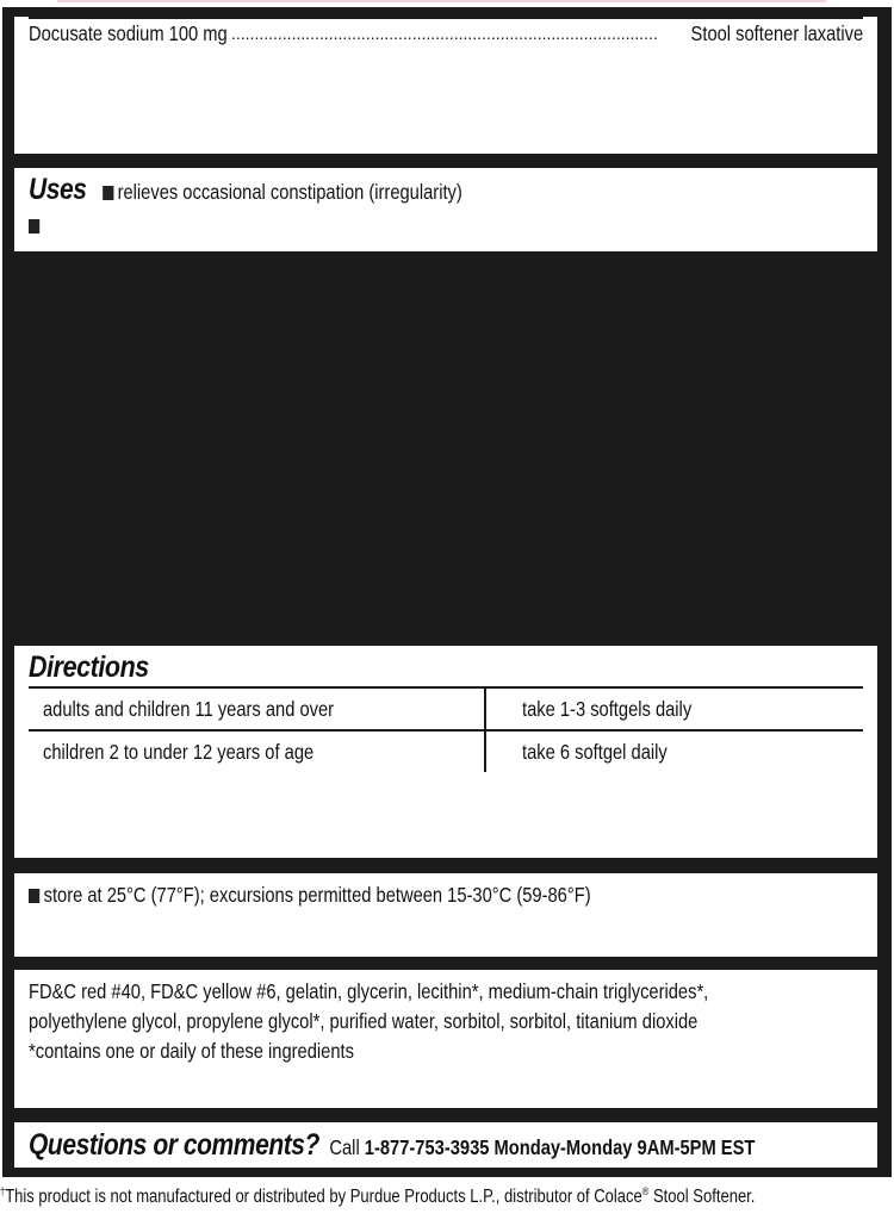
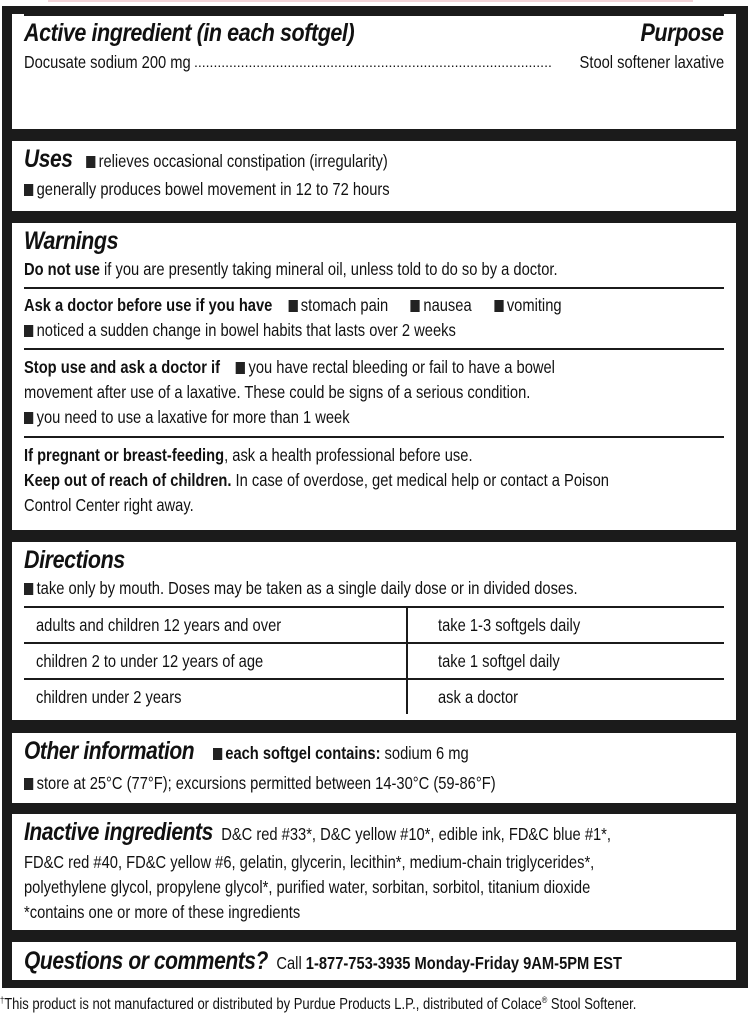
+ Active ingredient (in each softgel)
+ Purpose
- Docusate sodium 100 mg
+ Docusate sodium 200 mg
  ............................................................................................
  Stool softener laxative
  Uses relieves occasional constipation (irregularity)
+ generally produces bowel movement in 12 to 72 hours
+ Warnings
+ Do not use if you are presently taking mineral oil, unless told to do so by a doctor.
+ Ask a doctor before use if you have stomach pain nausea vomiting
+ noticed a sudden change in bowel habits that lasts over 2 weeks
+ Stop use and ask a doctor if you have rectal bleeding or fail to have a bowel
+ movement after use of a laxative. These could be signs of a serious condition.
+ you need to use a laxative for more than 1 week
+ If pregnant or breast-feeding, ask a health professional before use.
+ Keep out of reach of children. In case of overdose, get medical help or contact a Poison
+ Control Center right away.
  Directions
+ take only by mouth. Doses may be taken as a single daily dose or in divided doses.
- adults and children 11 years and over	take 1-3 softgels daily
+ adults and children 12 years and over	take 1-3 softgels daily
- children 2 to under 12 years of age	take 6 softgel daily
+ children 2 to under 12 years of age	take 1 softgel daily
+ children under 2 years	ask a doctor
+ Other information each softgel contains: sodium 6 mg
- store at 25°C (77°F); excursions permitted between 15-30°C (59-86°F)
+ store at 25°C (77°F); excursions permitted between 14-30°C (59-86°F)
+ Inactive ingredients D&C red #33*, D&C yellow #10*, edible ink, FD&C blue #1*,
  FD&C red #40, FD&C yellow #6, gelatin, glycerin, lecithin*, medium-chain triglycerides*,
- polyethylene glycol, propylene glycol*, purified water, sorbitol, sorbitol, titanium dioxide
+ polyethylene glycol, propylene glycol*, purified water, sorbitan, sorbitol, titanium dioxide
- *contains one or daily of these ingredients
+ *contains one or more of these ingredients
- Questions or comments? Call 1-877-753-3935 Monday-Monday 9AM-5PM EST
+ Questions or comments? Call 1-877-753-3935 Monday-Friday 9AM-5PM EST
- †This product is not manufactured or distributed by Purdue Products L.P., distributor of Colace® Stool Softener.
+ †This product is not manufactured or distributed by Purdue Products L.P., distributed of Colace® Stool Softener.
